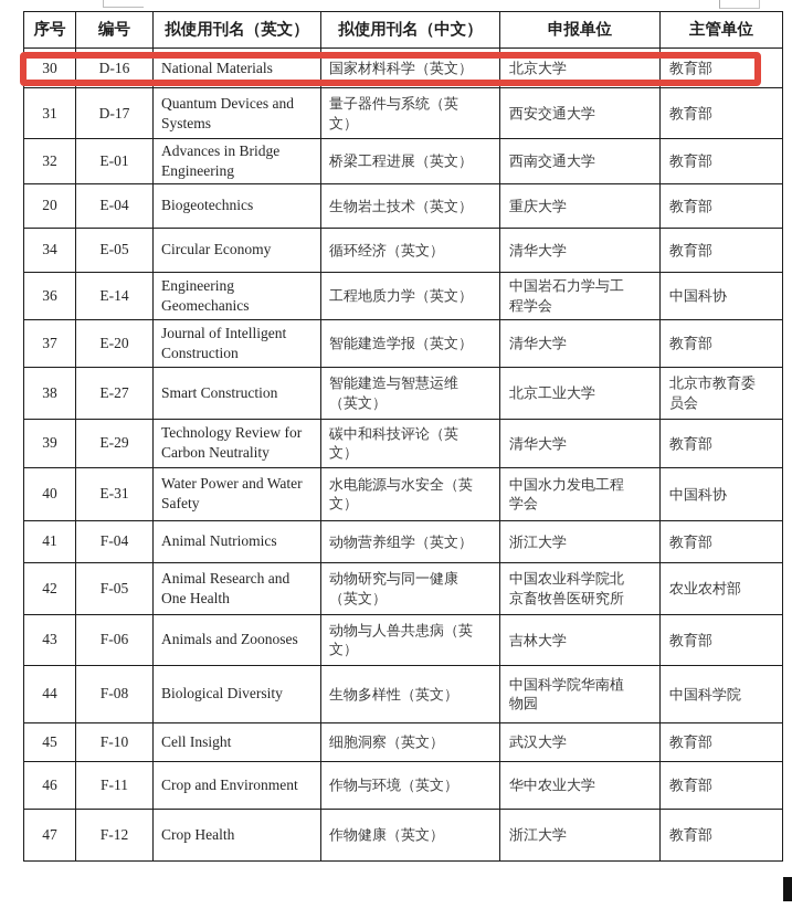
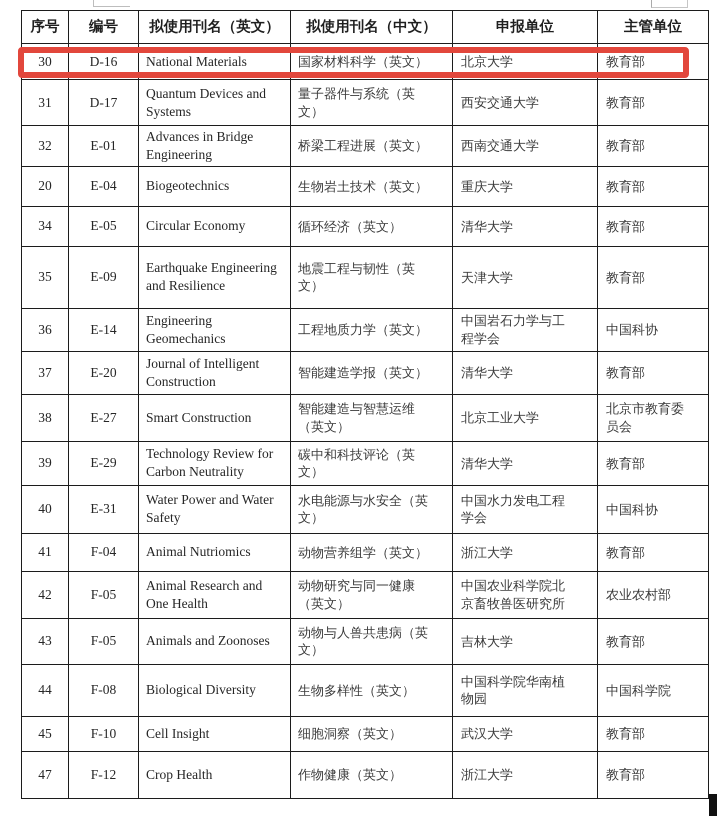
  序号	编号	拟使用刊名（英文）	拟使用刊名（中文）	申报单位	主管单位
  30	D-16	National Materials	国家材料科学（英文）	北京大学	教育部
  31	D-17	Quantum Devices and Systems	量子器件与系统（英文）	西安交通大学	教育部
  32	E-01	Advances in Bridge Engineering	桥梁工程进展（英文）	西南交通大学	教育部
  20	E-04	Biogeotechnics	生物岩土技术（英文）	重庆大学	教育部
  34	E-05	Circular Economy	循环经济（英文）	清华大学	教育部
+ 35	E-09	Earthquake Engineering and Resilience	地震工程与韧性（英文）	天津大学	教育部
  36	E-14	Engineering Geomechanics	工程地质力学（英文）	中国岩石力学与工程学会	中国科协
  37	E-20	Journal of Intelligent Construction	智能建造学报（英文）	清华大学	教育部
  38	E-27	Smart Construction	智能建造与智慧运维（英文）	北京工业大学	北京市教育委员会
  39	E-29	Technology Review for Carbon Neutrality	碳中和科技评论（英文）	清华大学	教育部
  40	E-31	Water Power and Water Safety	水电能源与水安全（英文）	中国水力发电工程学会	中国科协
  41	F-04	Animal Nutriomics	动物营养组学（英文）	浙江大学	教育部
  42	F-05	Animal Research and One Health	动物研究与同一健康（英文）	中国农业科学院北京畜牧兽医研究所	农业农村部
- 43	F-06	Animals and Zoonoses	动物与人兽共患病（英文）	吉林大学	教育部
+ 43	F-05	Animals and Zoonoses	动物与人兽共患病（英文）	吉林大学	教育部
  44	F-08	Biological Diversity	生物多样性（英文）	中国科学院华南植物园	中国科学院
  45	F-10	Cell Insight	细胞洞察（英文）	武汉大学	教育部
- 46	F-11	Crop and Environment	作物与环境（英文）	华中农业大学	教育部
  47	F-12	Crop Health	作物健康（英文）	浙江大学	教育部
